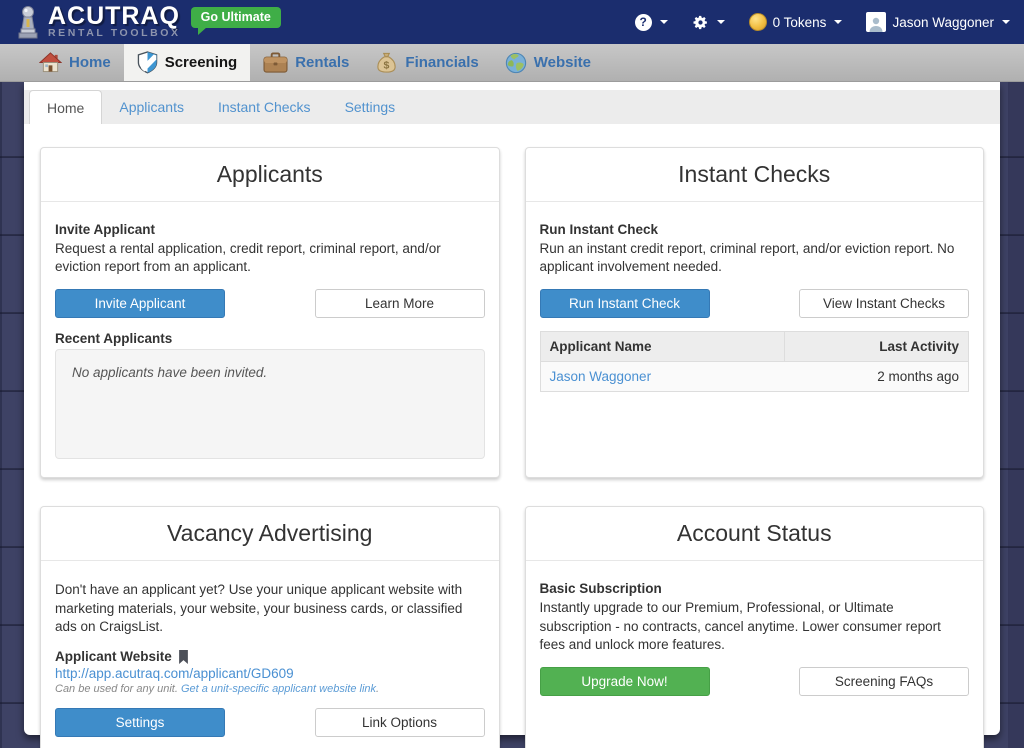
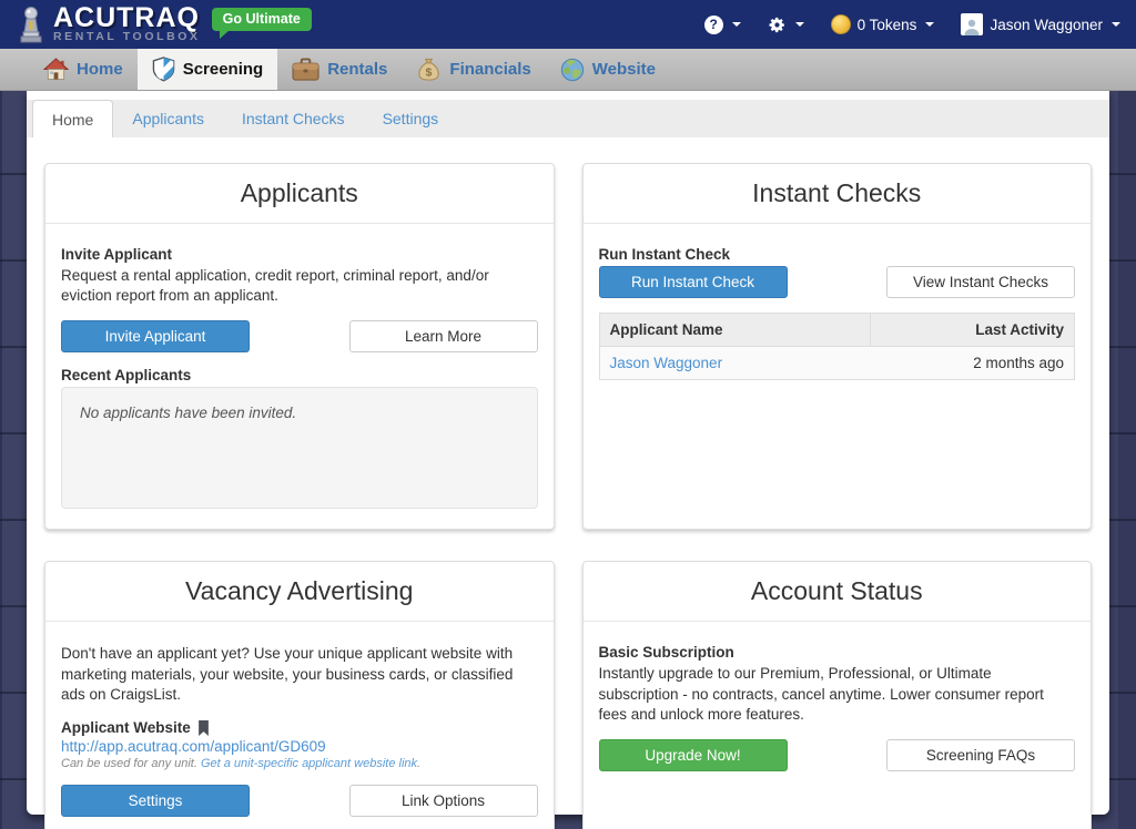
  ACUTRAQ
  RENTAL TOOLBOX
  Go Ultimate
  ?
  0 Tokens
  Jason Waggoner
  Home
  Screening
  Rentals
  $
  Financials
  Website
  Home
  Applicants
  Instant Checks
  Settings
  Applicants
  Invite Applicant
  Request a rental application, credit report, criminal report, and/or eviction report from an applicant.
  Invite Applicant
  Learn More
  Recent Applicants
  No applicants have been invited.
  Instant Checks
  Run Instant Check
- Run an instant credit report, criminal report, and/or eviction report. No applicant involvement needed.
  Run Instant Check
  View Instant Checks
  Applicant Name	Last Activity
  Jason Waggoner	2 months ago
  Vacancy Advertising
  Don't have an applicant yet? Use your unique applicant website with marketing materials, your website, your business cards, or classified ads on CraigsList.
  Applicant Website
  http://app.acutraq.com/applicant/GD609
  Can be used for any unit. Get a unit-specific applicant website link.
  Settings
  Link Options
  Account Status
  Basic Subscription
  Instantly upgrade to our Premium, Professional, or Ultimate subscription - no contracts, cancel anytime. Lower consumer report fees and unlock more features.
  Upgrade Now!
  Screening FAQs
